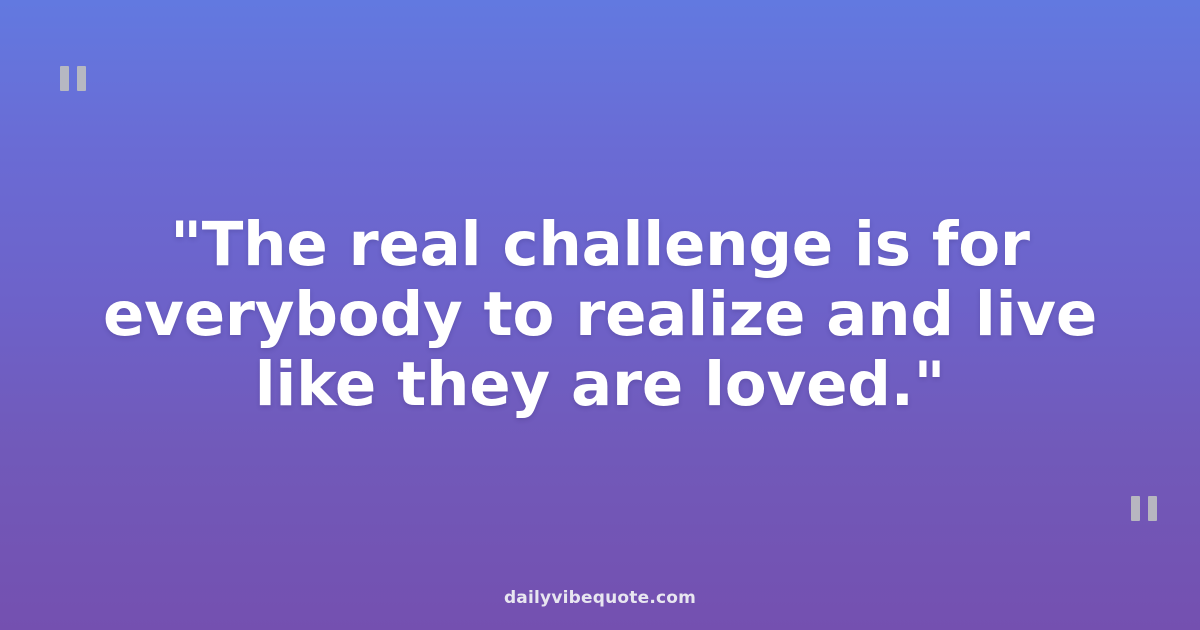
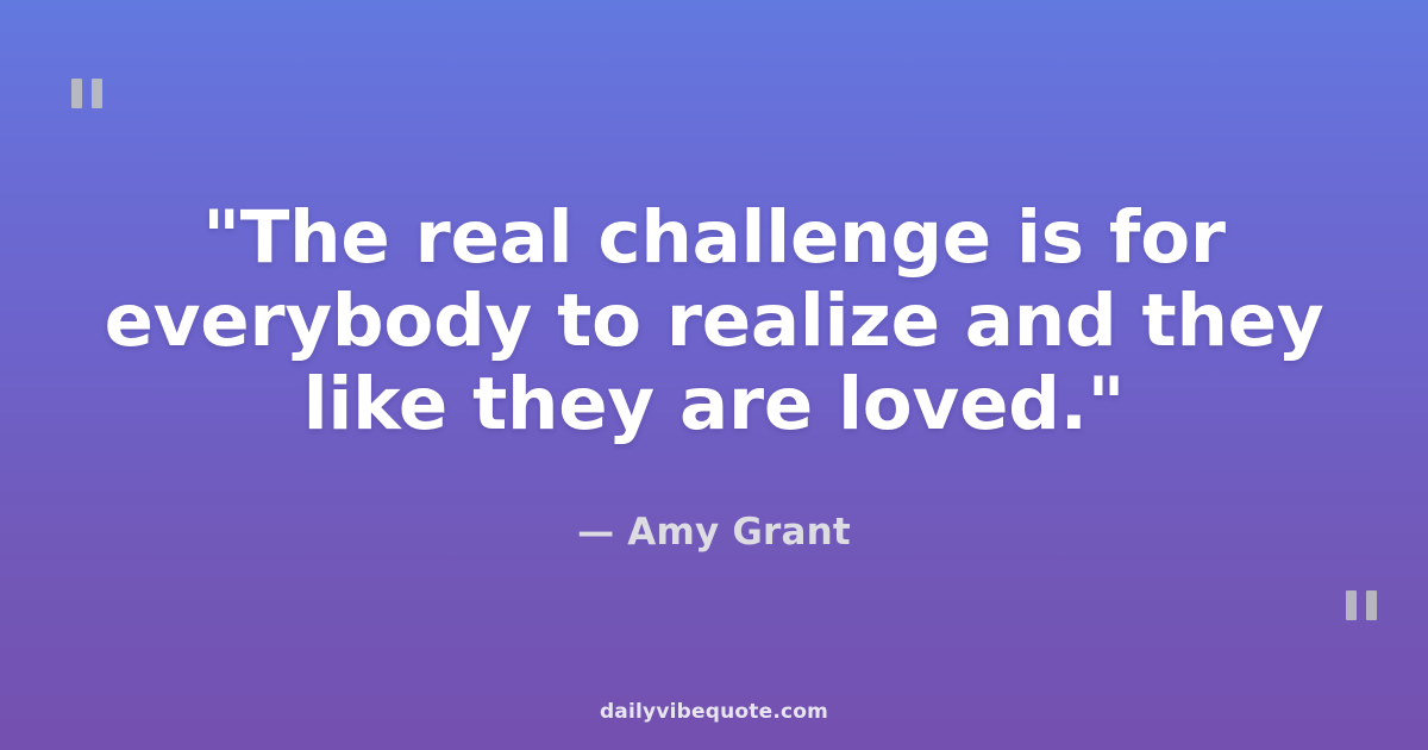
- "The real challenge is for everybody to realize and live like they are loved."
+ "The real challenge is for everybody to realize and they like they are loved."
+ — Amy Grant
  dailyvibequote.com
